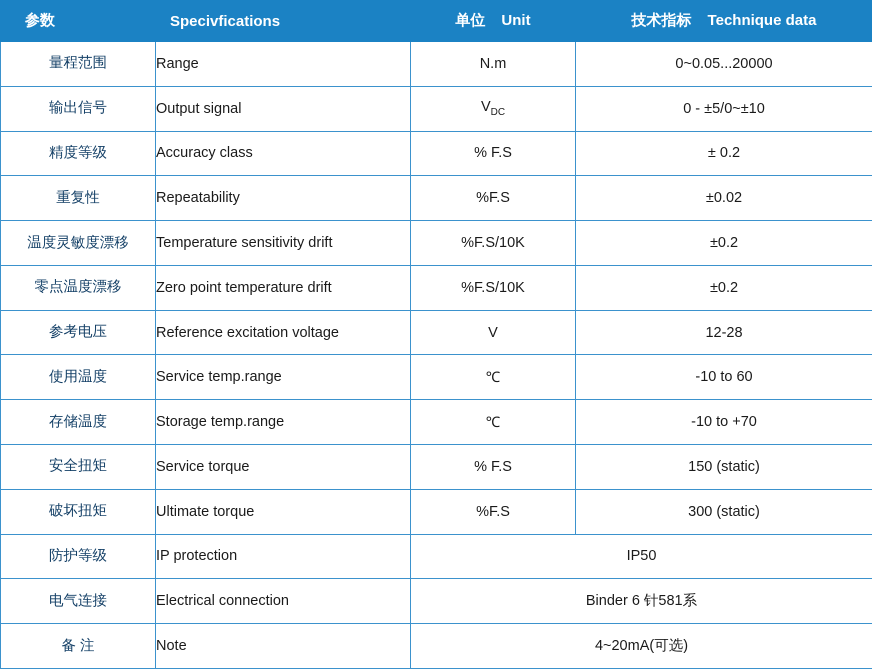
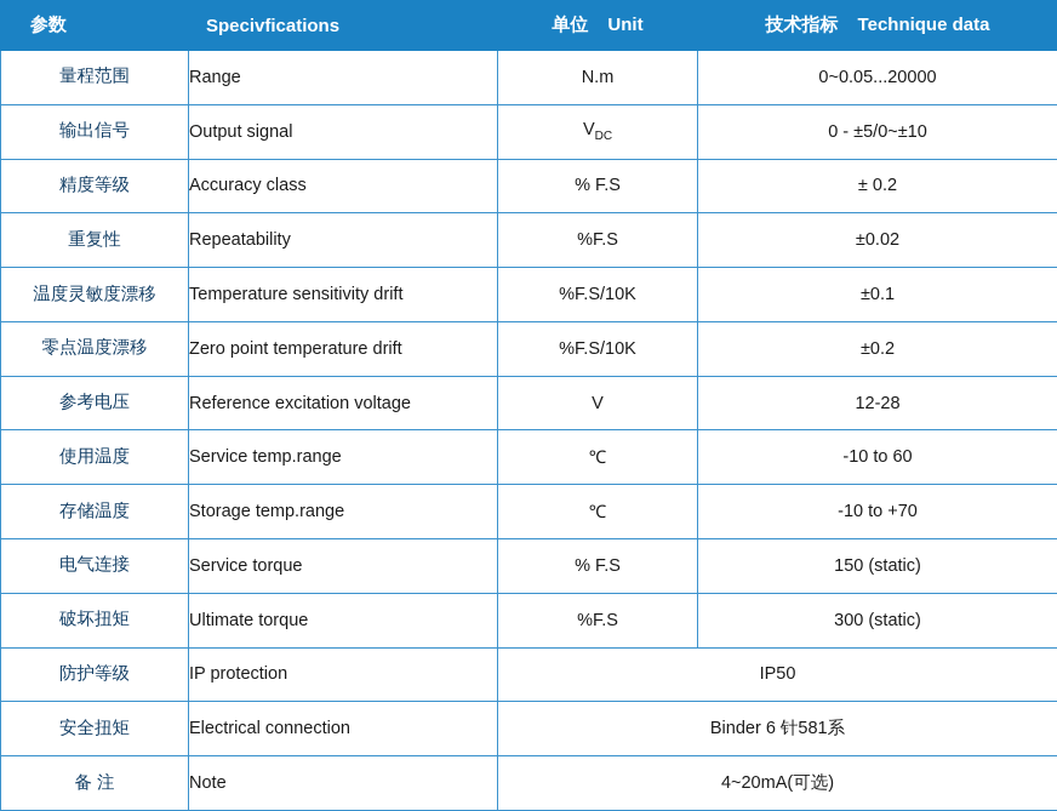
  参数	Specivfications	单位 Unit	技术指标 Technique data
  量程范围	Range	N.m	0~0.05...20000
  输出信号	Output signal	VDC	0 - ±5/0~±10
  精度等级	Accuracy class	% F.S	± 0.2
  重复性	Repeatability	%F.S	±0.02
- 温度灵敏度漂移	Temperature sensitivity drift	%F.S/10K	±0.2
+ 温度灵敏度漂移	Temperature sensitivity drift	%F.S/10K	±0.1
  零点温度漂移	Zero point temperature drift	%F.S/10K	±0.2
  参考电压	Reference excitation voltage	V	12-28
  使用温度	Service temp.range	℃	-10 to 60
  存储温度	Storage temp.range	℃	-10 to +70
- 安全扭矩	Service torque	% F.S	150 (static)
+ 电气连接	Service torque	% F.S	150 (static)
  破坏扭矩	Ultimate torque	%F.S	300 (static)
  防护等级	IP protection	IP50
- 电气连接	Electrical connection	Binder 6 针581系
+ 安全扭矩	Electrical connection	Binder 6 针581系
  备 注	Note	4~20mA(可选)
